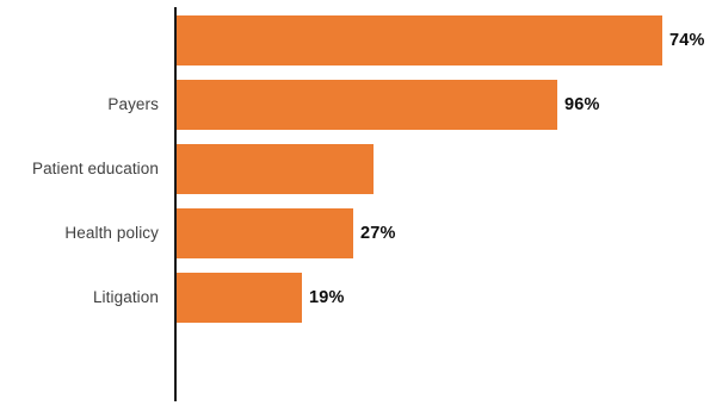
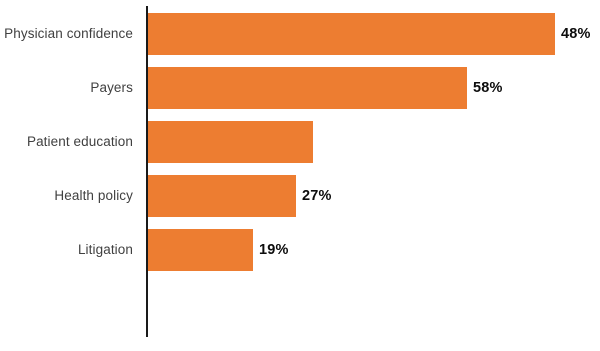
+ Physician confidence
- 74%
+ 48%
  Payers
- 96%
+ 58%
  Patient education
  Health policy
  27%
  Litigation
  19%
